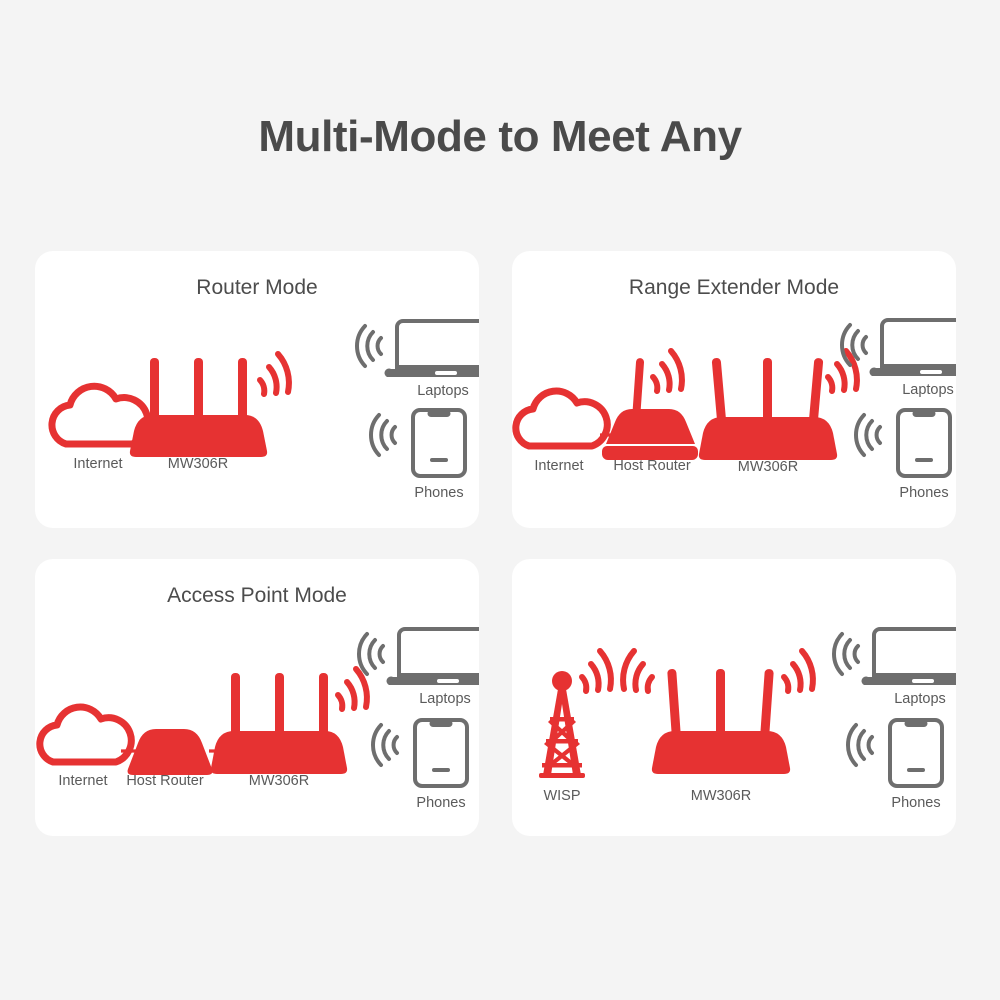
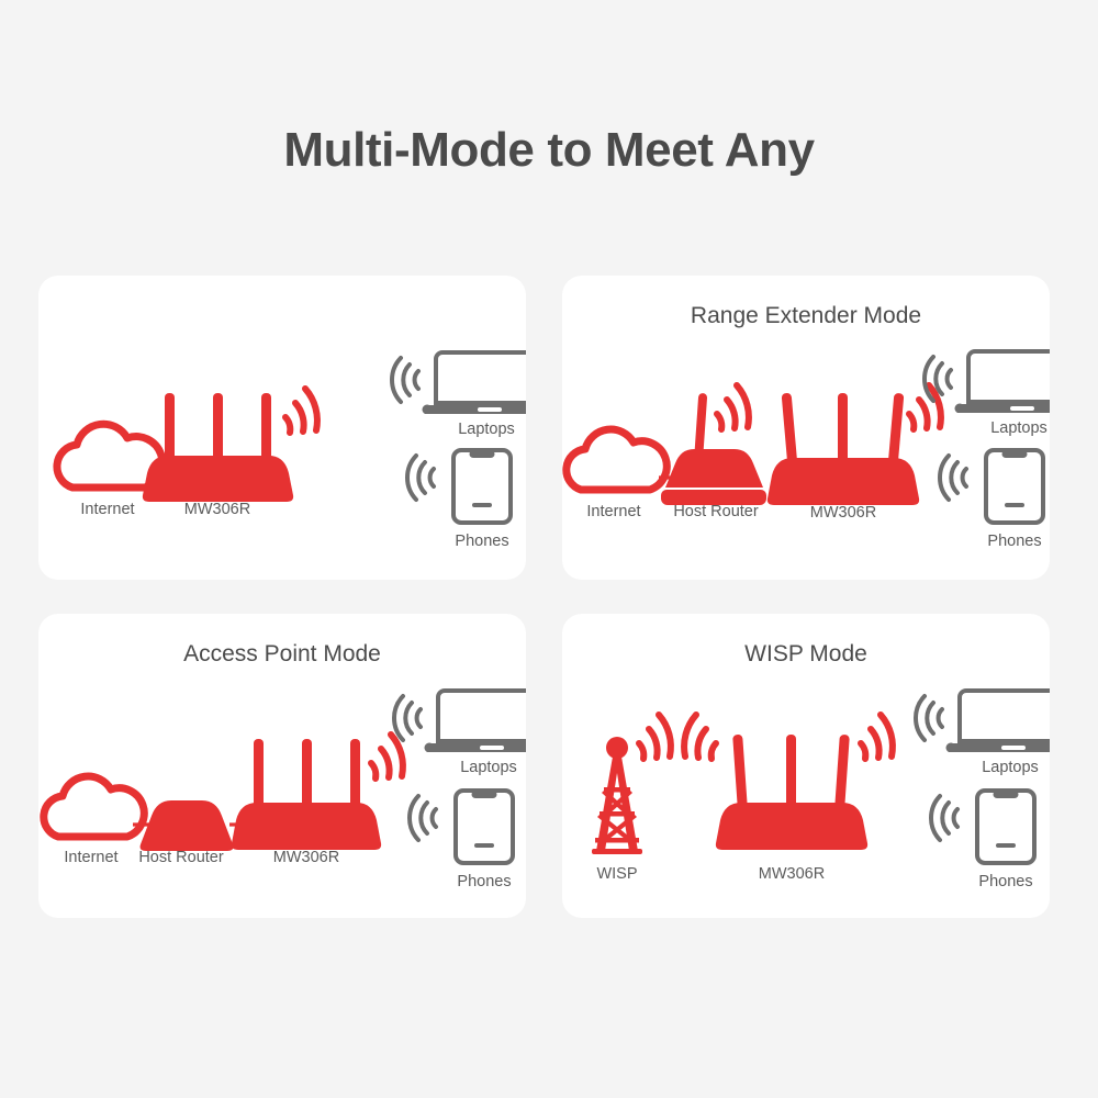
  Multi-Mode to Meet Any
- Router Mode
  Internet
  MW306R
  Laptops
  Phones
  Range Extender Mode
  Internet
  Host Router
  MW306R
  Laptops
  Phones
  Access Point Mode
  Internet
  Host Router
  MW306R
  Laptops
  Phones
+ WISP Mode
  WISP
  MW306R
  Laptops
  Phones
